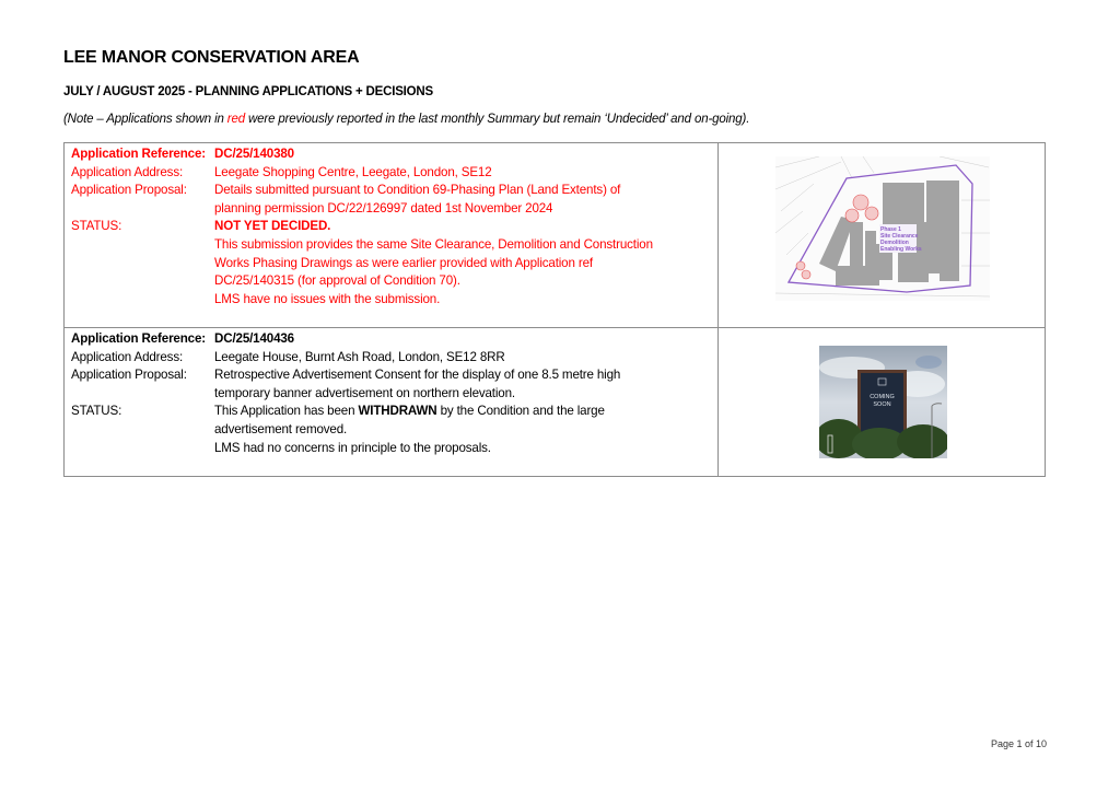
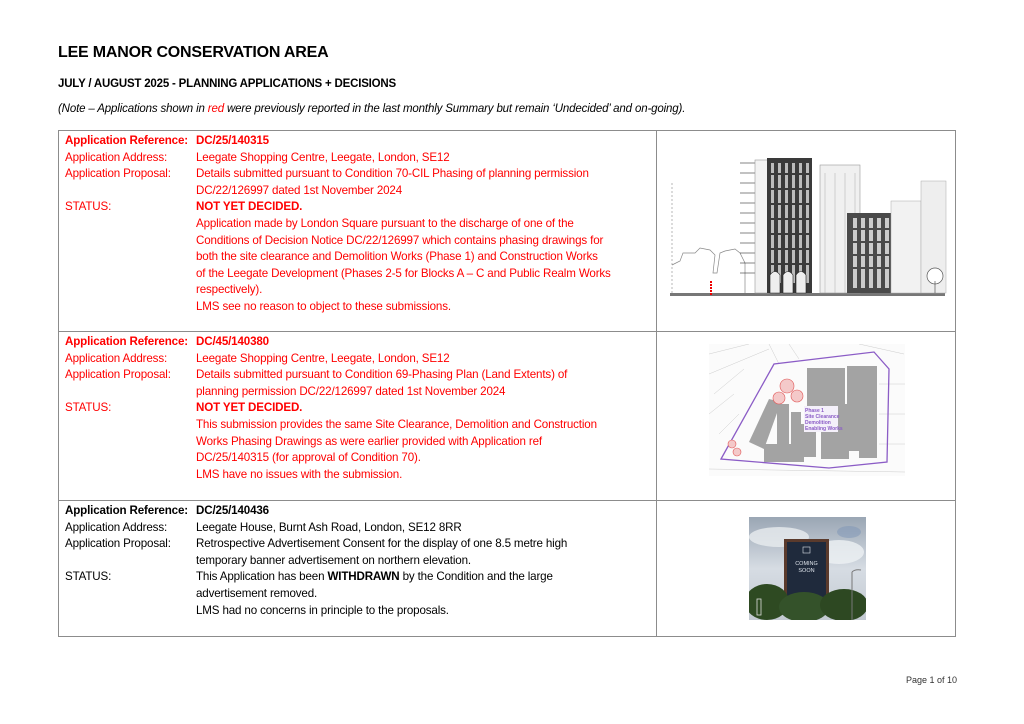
  LEE MANOR CONSERVATION AREA
  JULY / AUGUST 2025 - PLANNING APPLICATIONS + DECISIONS
  (Note – Applications shown in red were previously reported in the last monthly Summary but remain ‘Undecided’ and on-going).
+ Application Reference: DC/25/140315 Application Address: Leegate Shopping Centre, Leegate, London, SE12 Application Proposal: Details submitted pursuant to Condition 70-CIL Phasing of planning permissionDC/22/126997 dated 1st November 2024 STATUS: NOT YET DECIDED. Application made by London Square pursuant to the discharge of one of the Conditions of Decision Notice DC/22/126997 which contains phasing drawings for both the site clearance and Demolition Works (Phase 1) and Construction Works of the Leegate Development (Phases 2-5 for Blocks A – C and Public Realm Works respectively). LMS see no reason to object to these submissions.
- Application Reference: DC/25/140380 Application Address: Leegate Shopping Centre, Leegate, London, SE12 Application Proposal: Details submitted pursuant to Condition 69-Phasing Plan (Land Extents) ofplanning permission DC/22/126997 dated 1st November 2024 STATUS: NOT YET DECIDED. This submission provides the same Site Clearance, Demolition and Construction Works Phasing Drawings as were earlier provided with Application ref DC/25/140315 (for approval of Condition 70). LMS have no issues with the submission.
+ Application Reference: DC/45/140380 Application Address: Leegate Shopping Centre, Leegate, London, SE12 Application Proposal: Details submitted pursuant to Condition 69-Phasing Plan (Land Extents) ofplanning permission DC/22/126997 dated 1st November 2024 STATUS: NOT YET DECIDED. This submission provides the same Site Clearance, Demolition and Construction Works Phasing Drawings as were earlier provided with Application ref DC/25/140315 (for approval of Condition 70). LMS have no issues with the submission.
  Application Reference: DC/25/140436 Application Address: Leegate House, Burnt Ash Road, London, SE12 8RR Application Proposal: Retrospective Advertisement Consent for the display of one 8.5 metre hightemporary banner advertisement on northern elevation. STATUS: This Application has been WITHDRAWN by the Condition and the large advertisement removed. LMS had no concerns in principle to the proposals.
  Page 1 of 10
